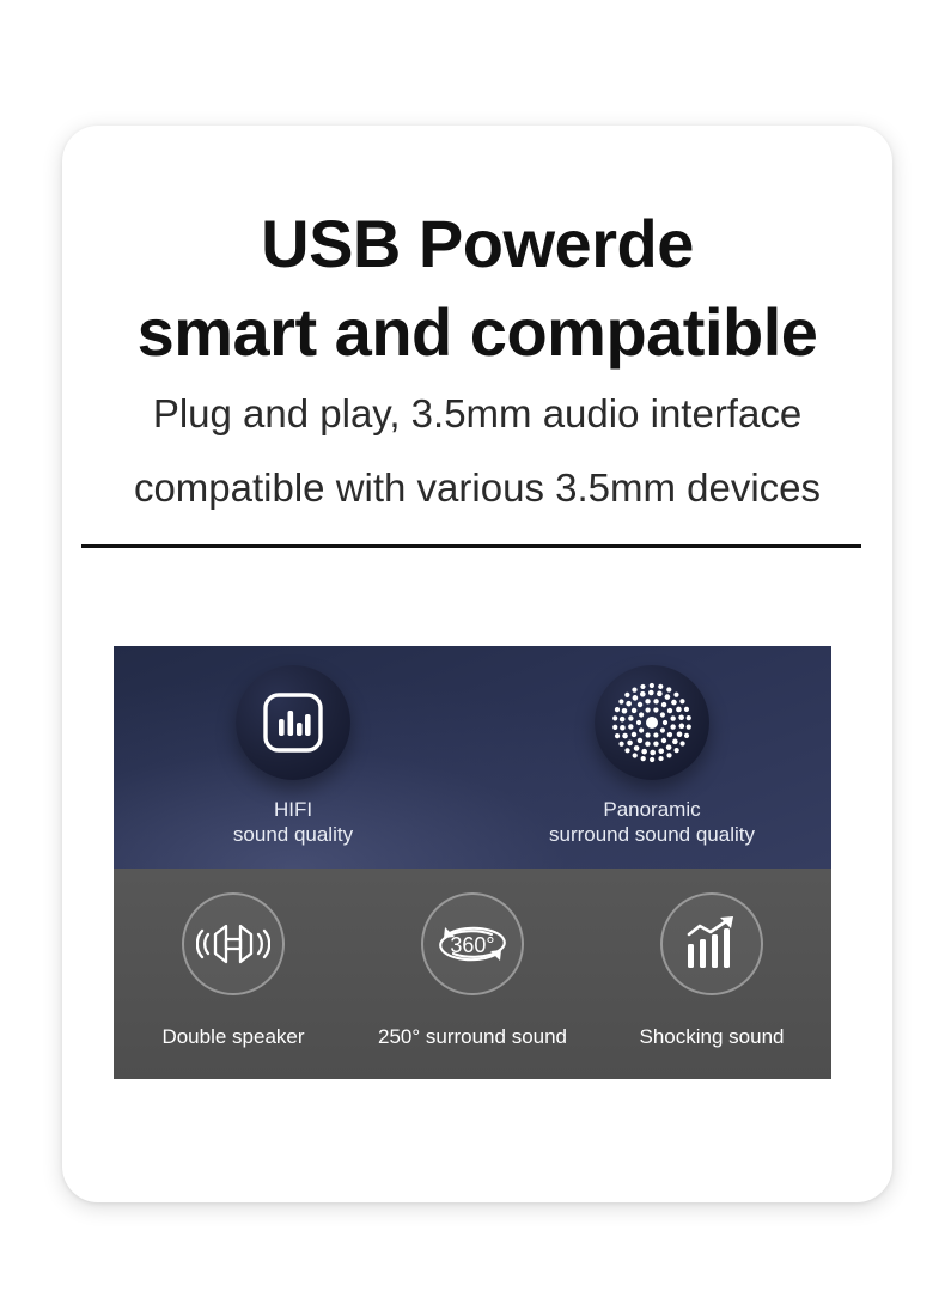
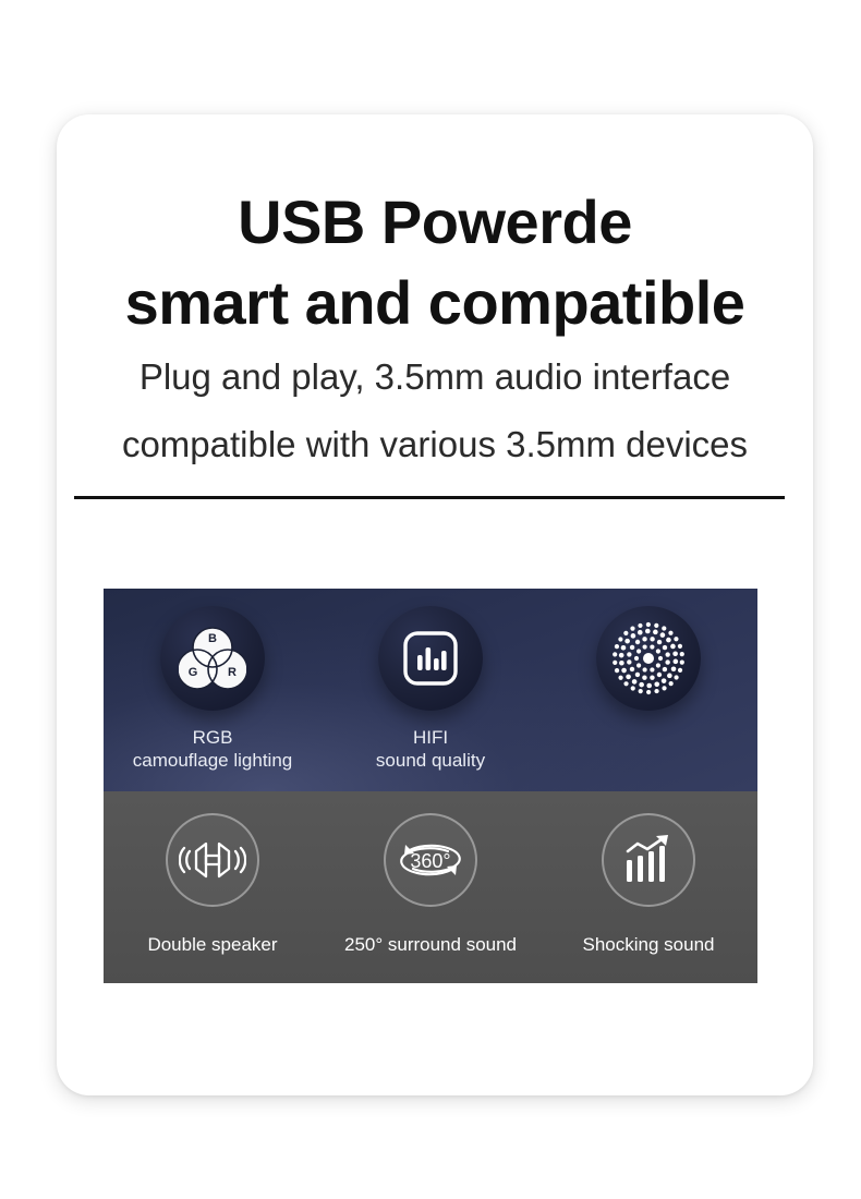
  USB Powerde
  smart and compatible
  Plug and play, 3.5mm audio interface
  compatible with various 3.5mm devices
+ B
+ G
+ R
+ RGB
+ camouflage lighting
  HIFI
  sound quality
- Panoramic
- surround sound quality
  Double speaker
  360°
  250° surround sound
  Shocking sound
